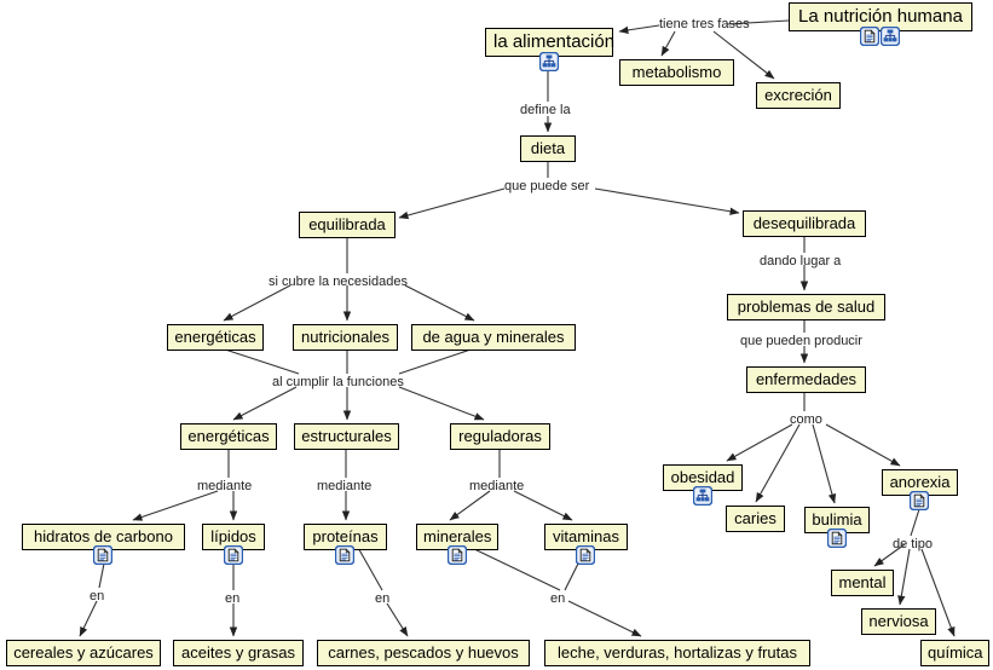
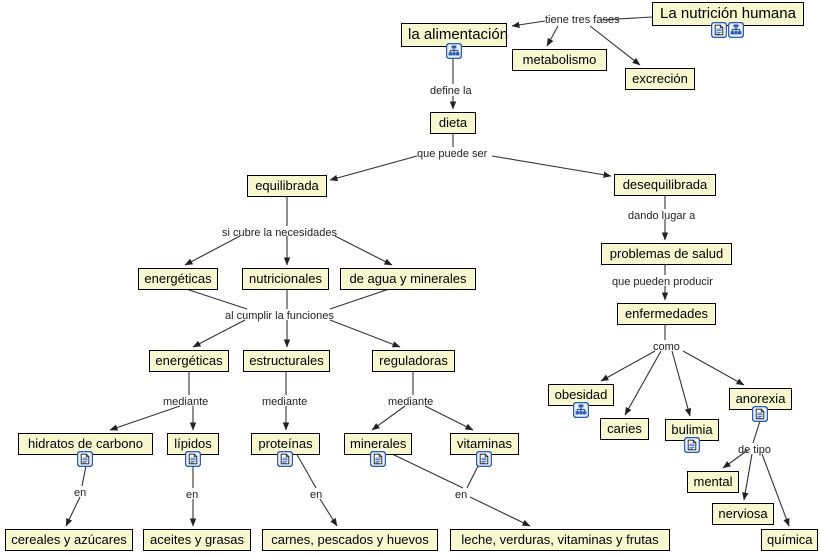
  La nutrición humana
  la alimentación
  metabolismo
  excreción
  dieta
  equilibrada
  desequilibrada
  problemas de salud
  enfermedades
  energéticas
  nutricionales
  de agua y minerales
  energéticas
  estructurales
  reguladoras
  hidratos de carbono
  lípidos
  proteínas
  minerales
  vitaminas
  cereales y azúcares
  aceites y grasas
  carnes, pescados y huevos
- leche, verduras, hortalizas y frutas
+ leche, verduras, vitaminas y frutas
  obesidad
  caries
  bulimia
  anorexia
  mental
  nerviosa
  química
  tiene tres fases
  define la
  que puede ser
  si cubre la necesidades
  al cumplir la funciones
  dando lugar a
  que pueden producir
  como
  mediante
  mediante
  mediante
  en
  en
  en
  en
  de tipo
